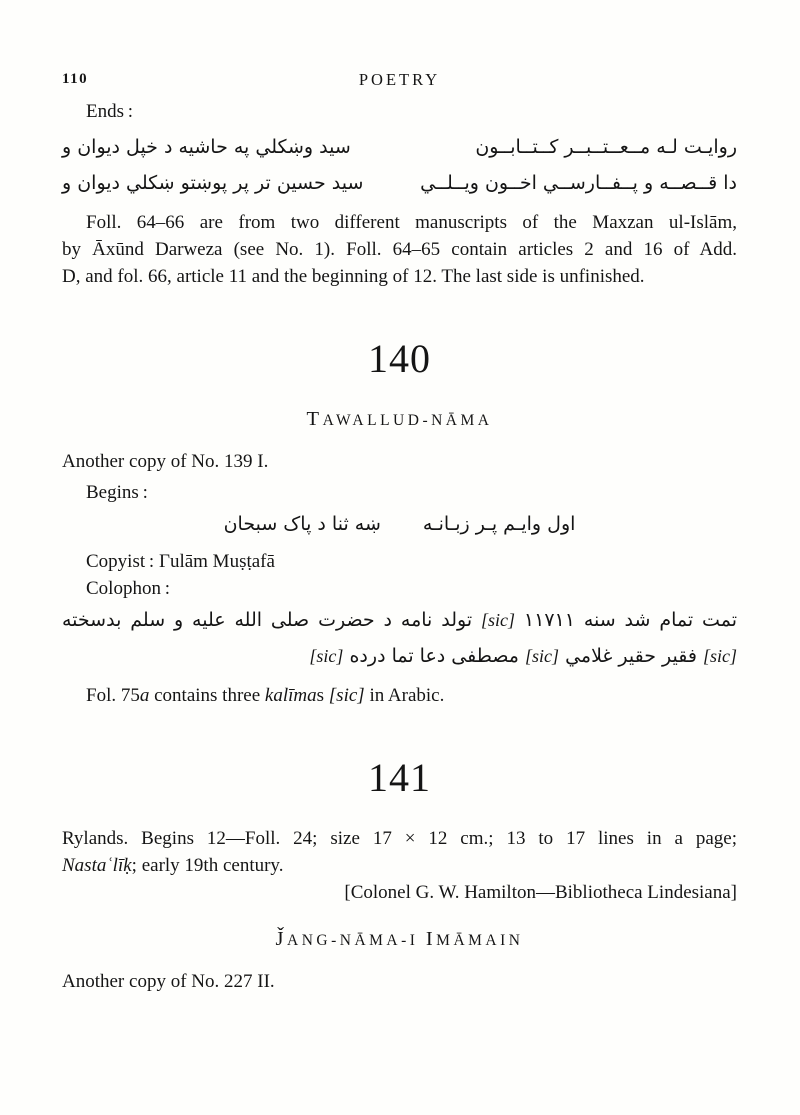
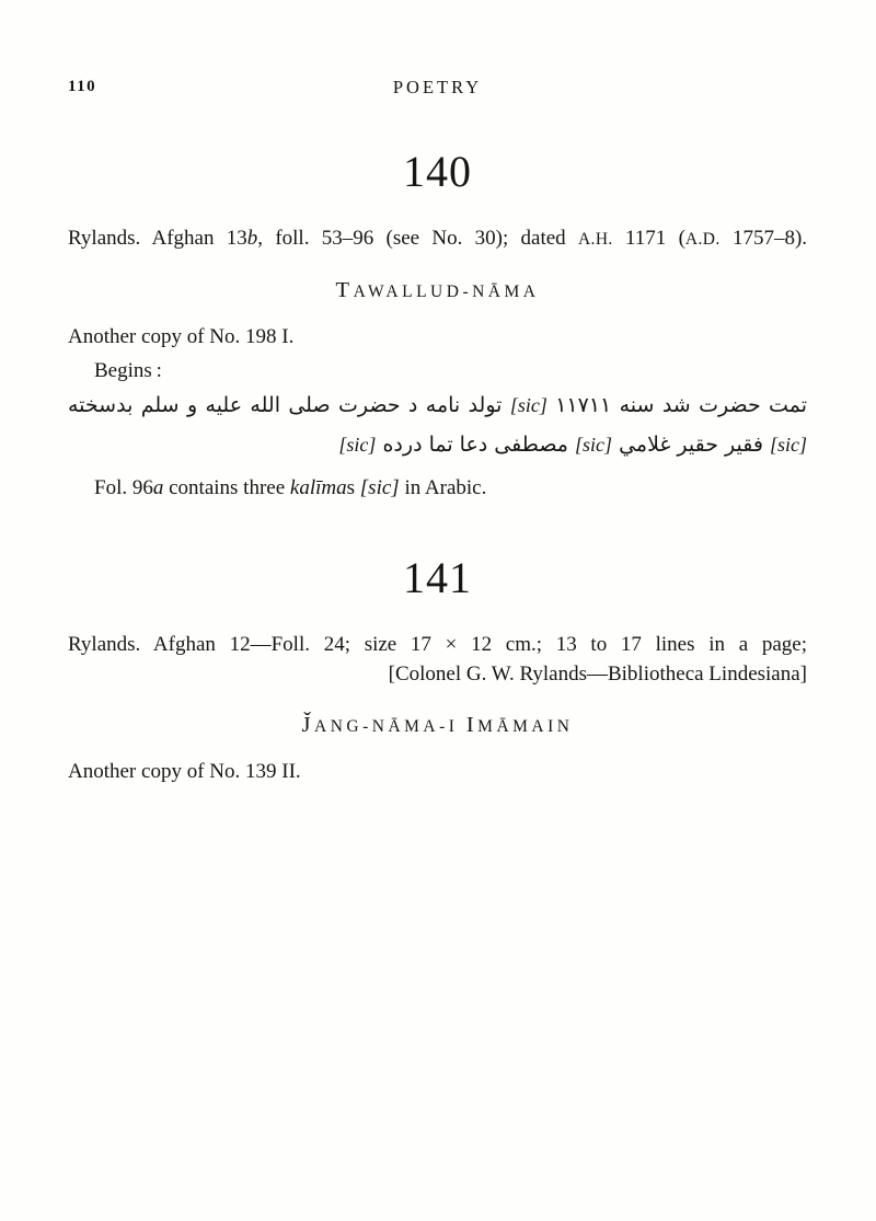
  110
  POETRY
- Ends :
- روايـت لـه مــعــتــبــر كــتــابــون
- سيد وښكلي په حاشيه د خپل ديوان و
- دا قــصــه و پــفــارســي اخــون ويــلــي
- سيد حسين تر پر پوښتو ښكلي ديوان و
- Foll. 64–66 are from two different manuscripts of the Maxzan ul-Islām,
- by Āxūnd Darweza (see No. 1). Foll. 64–65 contain articles 2 and 16 of Add.
- D, and fol. 66, article 11 and the beginning of 12. The last side is unfinished.
  140
+ Rylands. Afghan 13b, foll. 53–96 (see No. 30); dated A.H. 1171 (A.D. 1757–8).
  TAWALLUD-NĀMA
- Another copy of No. 139 I.
+ Another copy of No. 198 I.
  Begins :
- اول وايـم پـر زبـانـه
- ښه ثنا د پاک سبحان
- Copyist : Γulām Muṣṭafā
- Colophon :
- تمت تمام شد سنه ١١٧١١ [sic] تولد نامه د حضرت صلى الله عليه و سلم بدسخته
+ تمت حضرت شد سنه ١١٧١١ [sic] تولد نامه د حضرت صلى الله عليه و سلم بدسخته
  [sic] فقير حقير غلامي [sic] مصطفى دعا تما درده [sic]
- Fol. 75a contains three kalīmas [sic] in Arabic.
+ Fol. 96a contains three kalīmas [sic] in Arabic.
  141
- Rylands. Begins 12—Foll. 24; size 17 × 12 cm.; 13 to 17 lines in a page;
+ Rylands. Afghan 12—Foll. 24; size 17 × 12 cm.; 13 to 17 lines in a page;
- Nastaʿlīḳ; early 19th century.
- [Colonel G. W. Hamilton—Bibliotheca Lindesiana]
+ [Colonel G. W. Rylands—Bibliotheca Lindesiana]
  J̌ANG-NĀMA-I IMĀMAIN
- Another copy of No. 227 II.
+ Another copy of No. 139 II.
